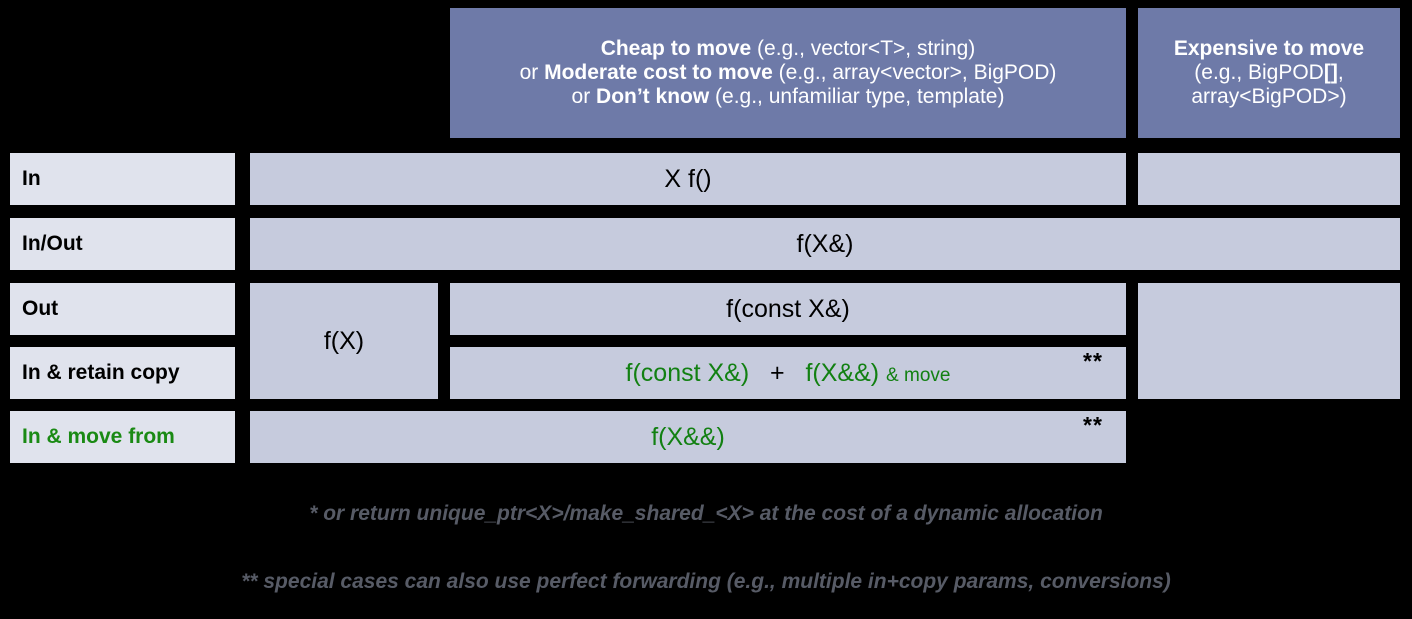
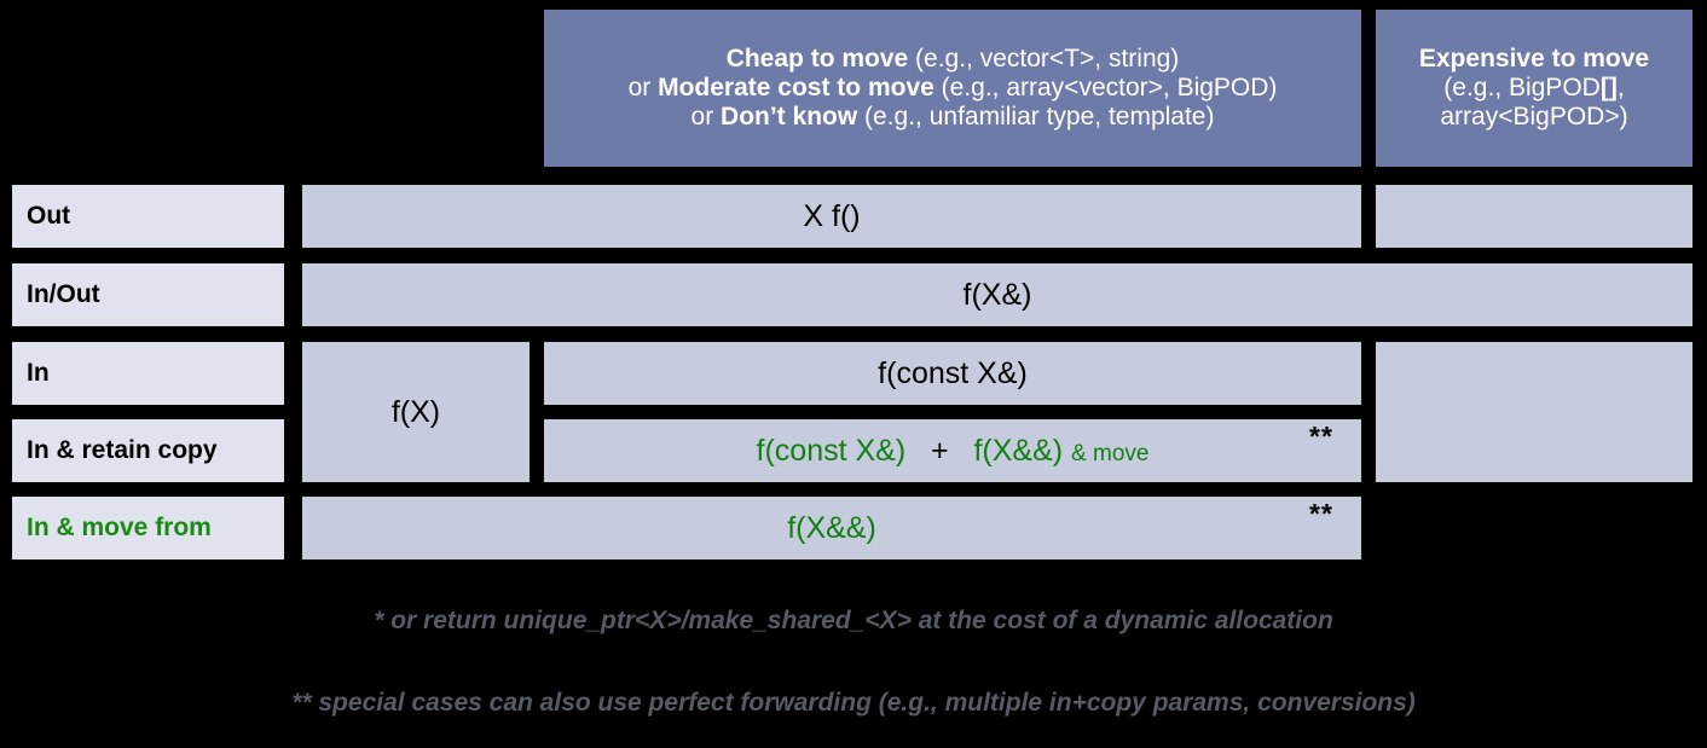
  Cheap to move (e.g., vector<T>, string)
  or Moderate cost to move (e.g., array<vector>, BigPOD)
  or Don’t know (e.g., unfamiliar type, template)
  Expensive to move
  (e.g., BigPOD[],
  array<BigPOD>)
- In
+ Out
  In/Out
- Out
+ In
  In & retain copy
  In & move from
  X f()
  f(X&)
  f(X)
  f(const X&)
  f(const X&) + f(X&&) & move
  **
  f(X&&)
  **
  * or return unique_ptr<X>/make_shared_<X> at the cost of a dynamic allocation
  ** special cases can also use perfect forwarding (e.g., multiple in+copy params, conversions)
